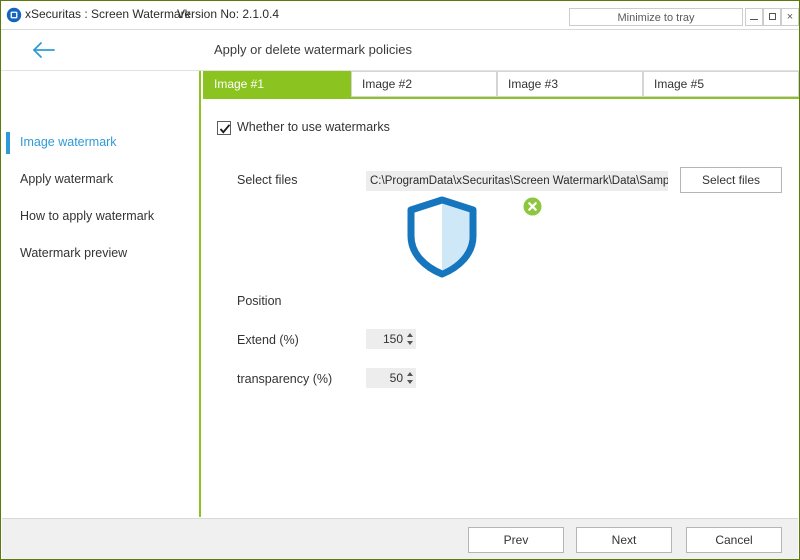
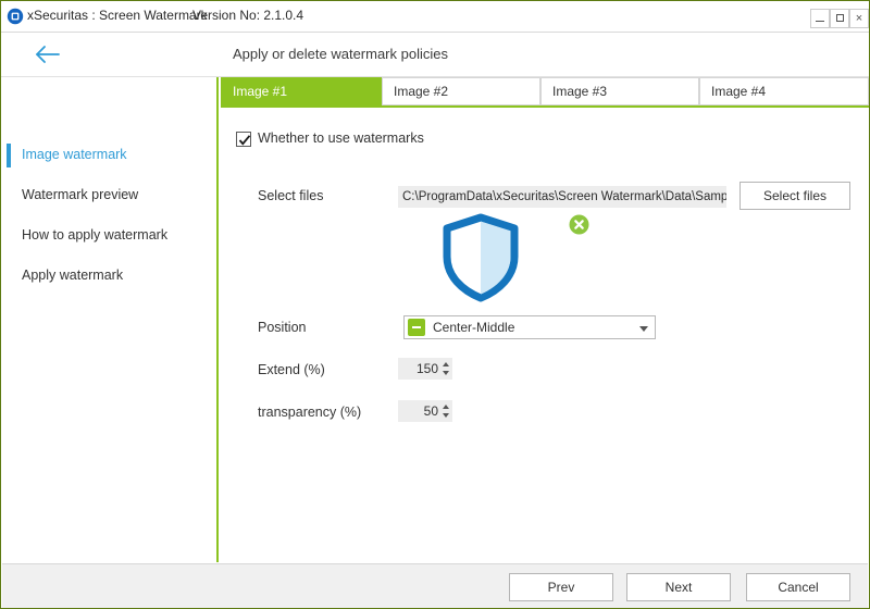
  xSecuritas : Screen Watermark
  Version No: 2.1.0.4
- Minimize to tray
  ×
  Apply or delete watermark policies
  Image watermark
- Apply watermark
+ Watermark preview
  How to apply watermark
- Watermark preview
+ Apply watermark
  Image #1
  Image #2
  Image #3
- Image #5
+ Image #4
  Whether to use watermarks
  Select files
  C:\ProgramData\xSecuritas\Screen Watermark\Data\Samp
  Select files
  Position
+ Center-Middle
  Extend (%)
  150
  transparency (%)
  50
  Prev
  Next
  Cancel
